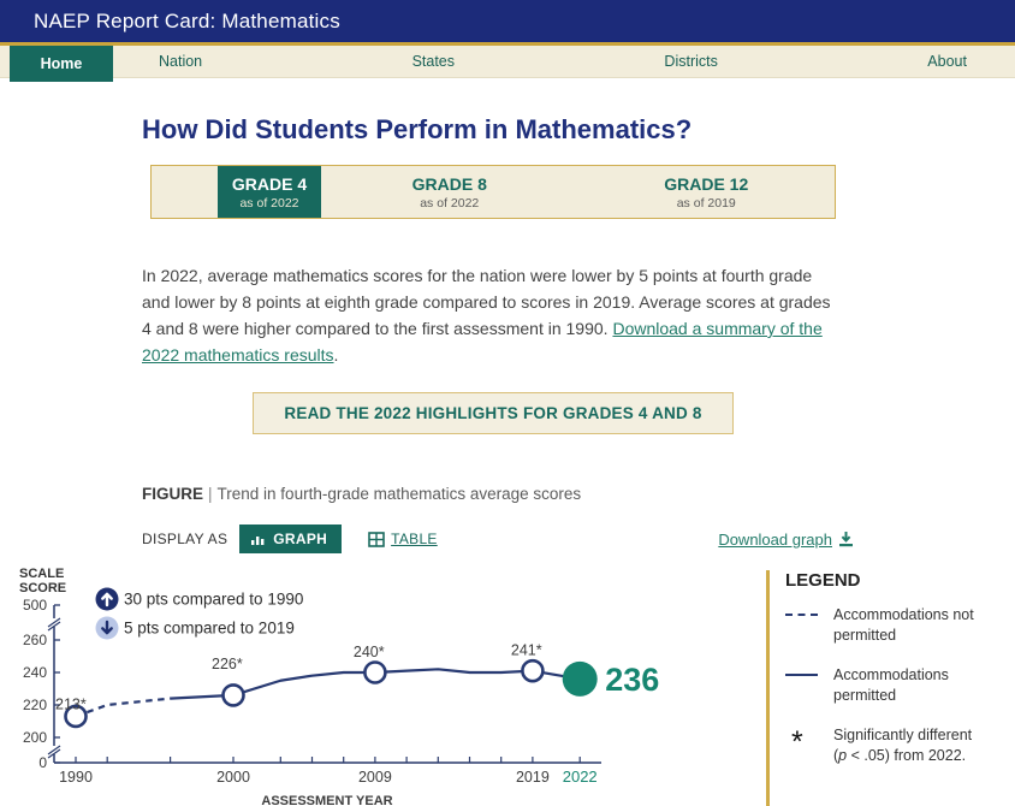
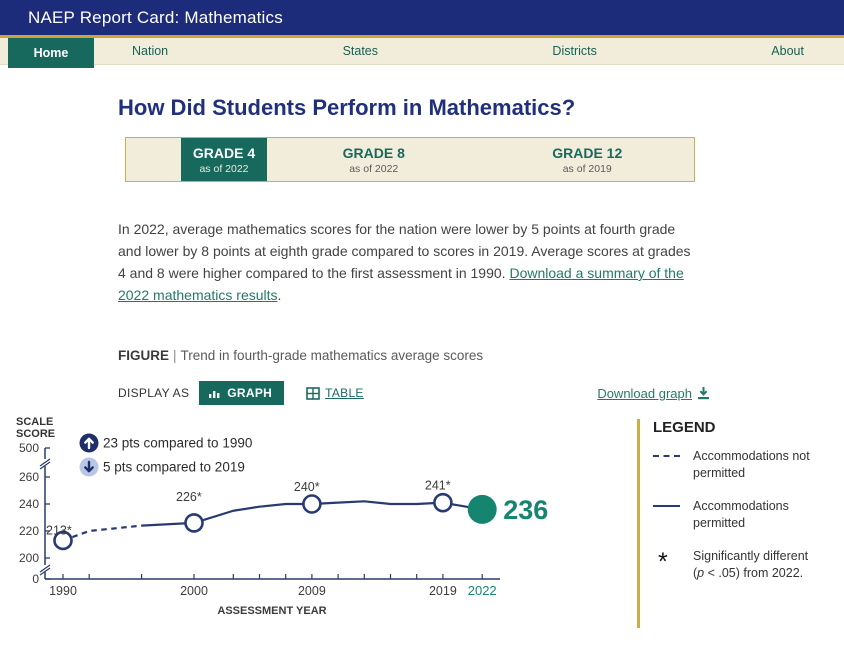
  NAEP Report Card: Mathematics
  Home
  Nation
  States
  Districts
  About
  How Did Students Perform in Mathematics?
  GRADE 4
  as of 2022
  GRADE 8
  as of 2022
  GRADE 12
  as of 2019
  In 2022, average mathematics scores for the nation were lower by 5 points at fourth grade and lower by 8 points at eighth grade compared to scores in 2019. Average scores at grades 4 and 8 were higher compared to the first assessment in 1990. Download a summary of the 2022 mathematics results.
- READ THE 2022 HIGHLIGHTS FOR GRADES 4 AND 8
  FIGURE | Trend in fourth-grade mathematics average scores
  DISPLAY AS
  GRAPH
  TABLE
  Download graph
  0
  200
  220
  240
  260
  500
  1990
  2000
  2009
  2019
  2022
  ASSESSMENT YEAR
  SCALE
  SCORE
- 30 pts compared to 1990
+ 23 pts compared to 1990
  5 pts compared to 2019
  213*
  226*
  240*
  241*
  236
  LEGEND
  Accommodations not permitted
  Accommodations permitted
  *
  Significantly different
  (p < .05) from 2022.
